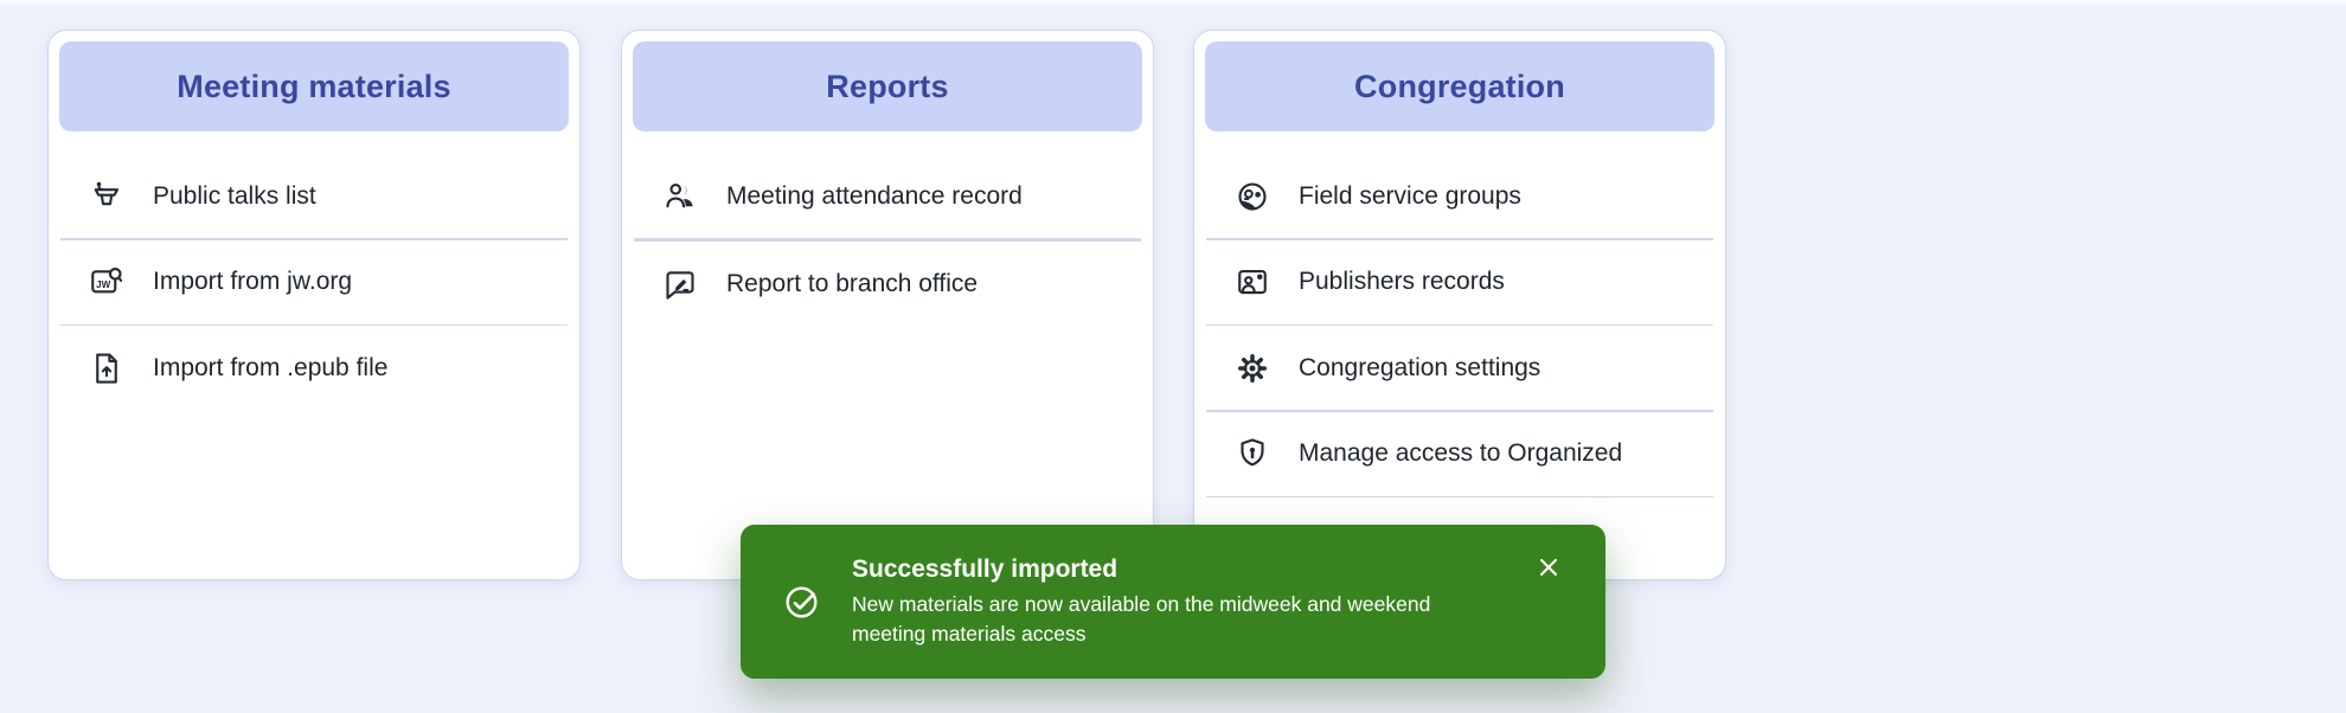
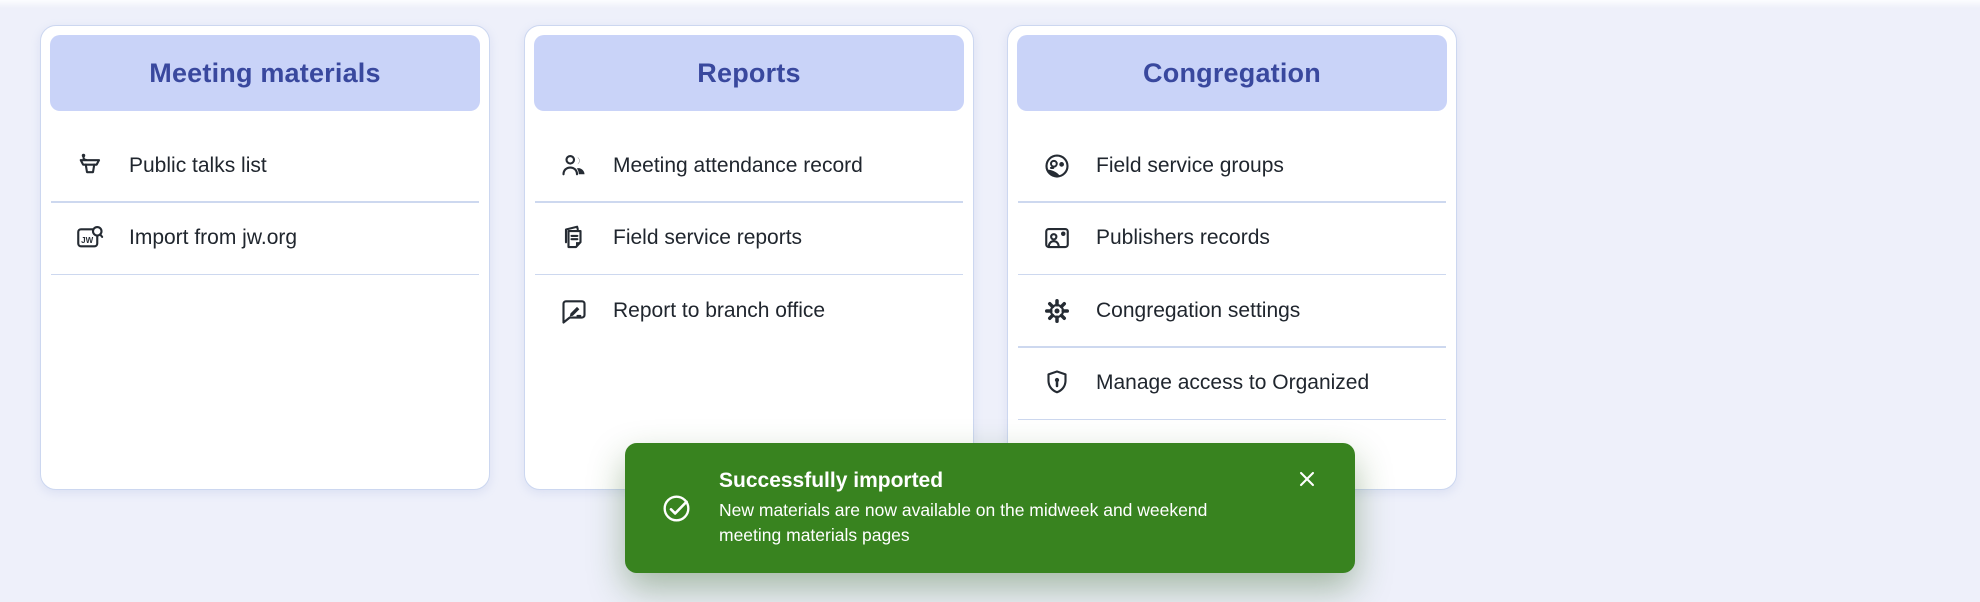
  Meeting materials
  Public talks list
  JW
  Import from jw.org
- Import from .epub file
  Reports
  Meeting attendance record
+ Field service reports
  Report to branch office
  Congregation
  Field service groups
  Publishers records
  Congregation settings
  Manage access to Organized
  Successfully imported
- New materials are now available on the midweek and weekend meeting materials access
+ New materials are now available on the midweek and weekend meeting materials pages
